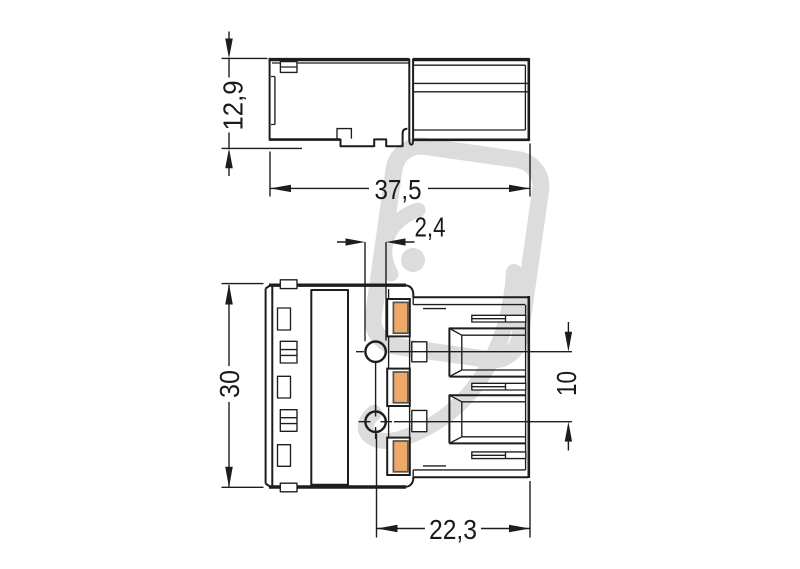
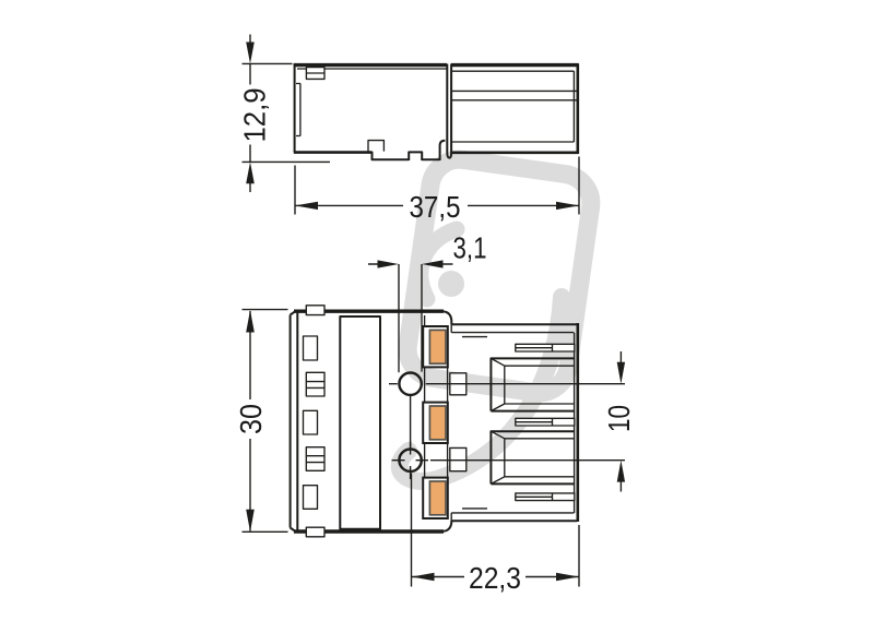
  37,5
- 2,4
+ 3,1
  22,3
